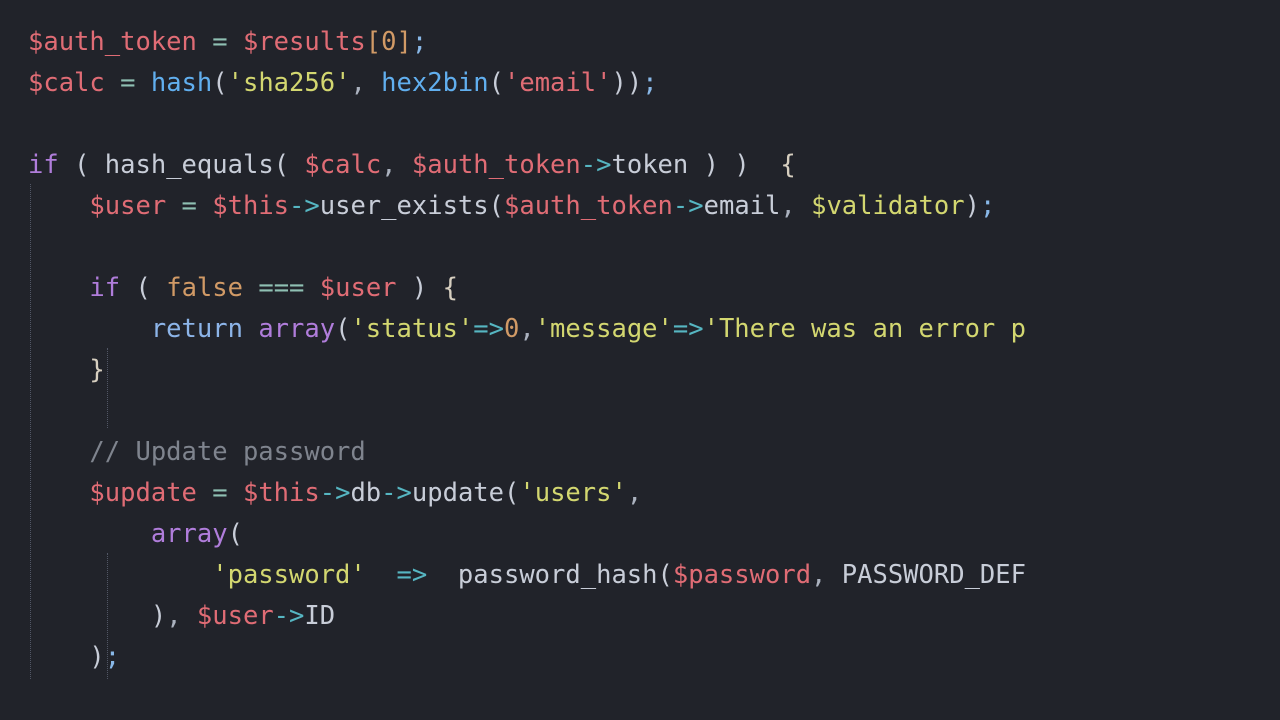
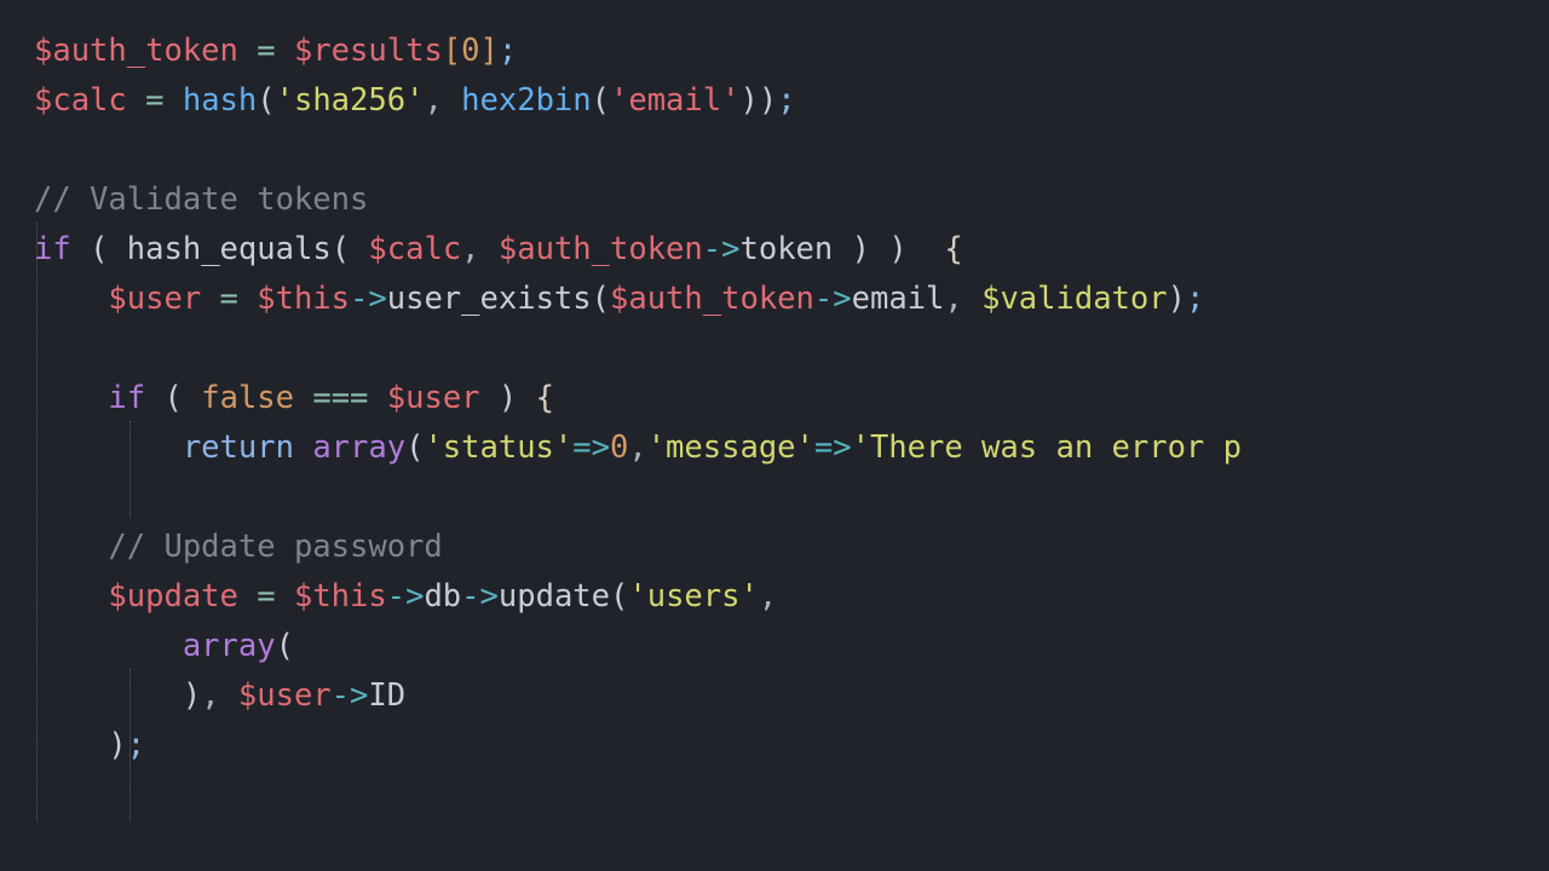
  $auth_token = $results[0];
  $calc = hash('sha256', hex2bin('email'));
+ // Validate tokens
  if ( hash_equals( $calc, $auth_token->token ) ) {
  $user = $this->user_exists($auth_token->email, $validator);
  if ( false === $user ) {
  return array('status'=>0,'message'=>'There was an error p
- }
  // Update password
  $update = $this->db->update('users',
  array(
- 'password' => password_hash($password, PASSWORD_DEF
  ), $user->ID
  );
